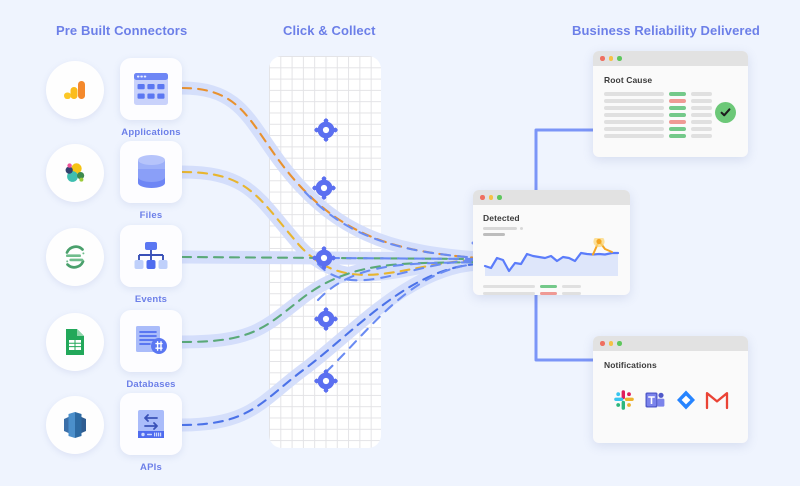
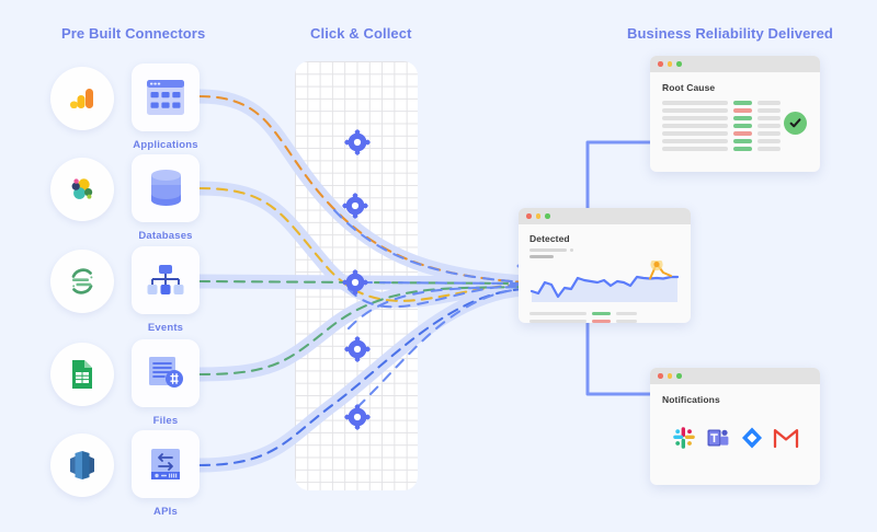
  Pre Built Connectors
  Click & Collect
  Business Reliability Delivered
  Applications
- Files
+ Databases
  Events
- Databases
+ Files
  APIs
  Root Cause
  Detected
  Notifications
